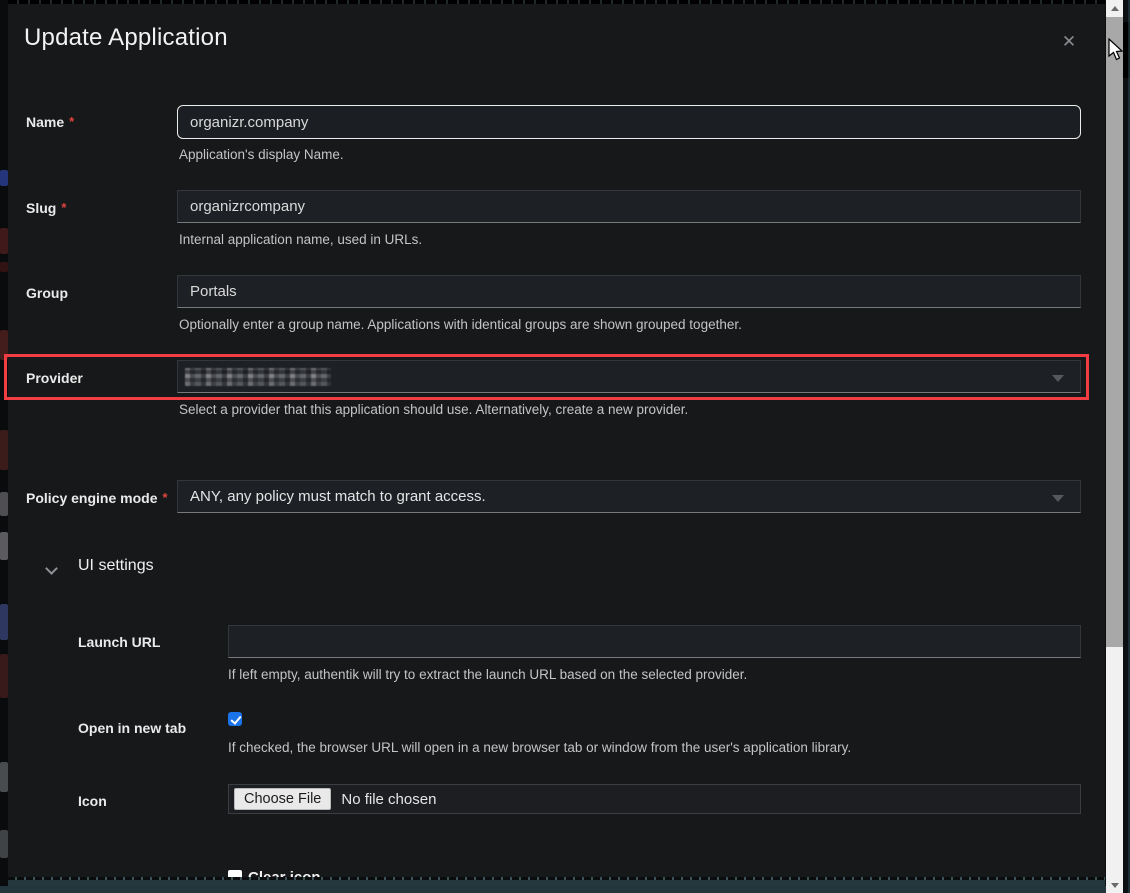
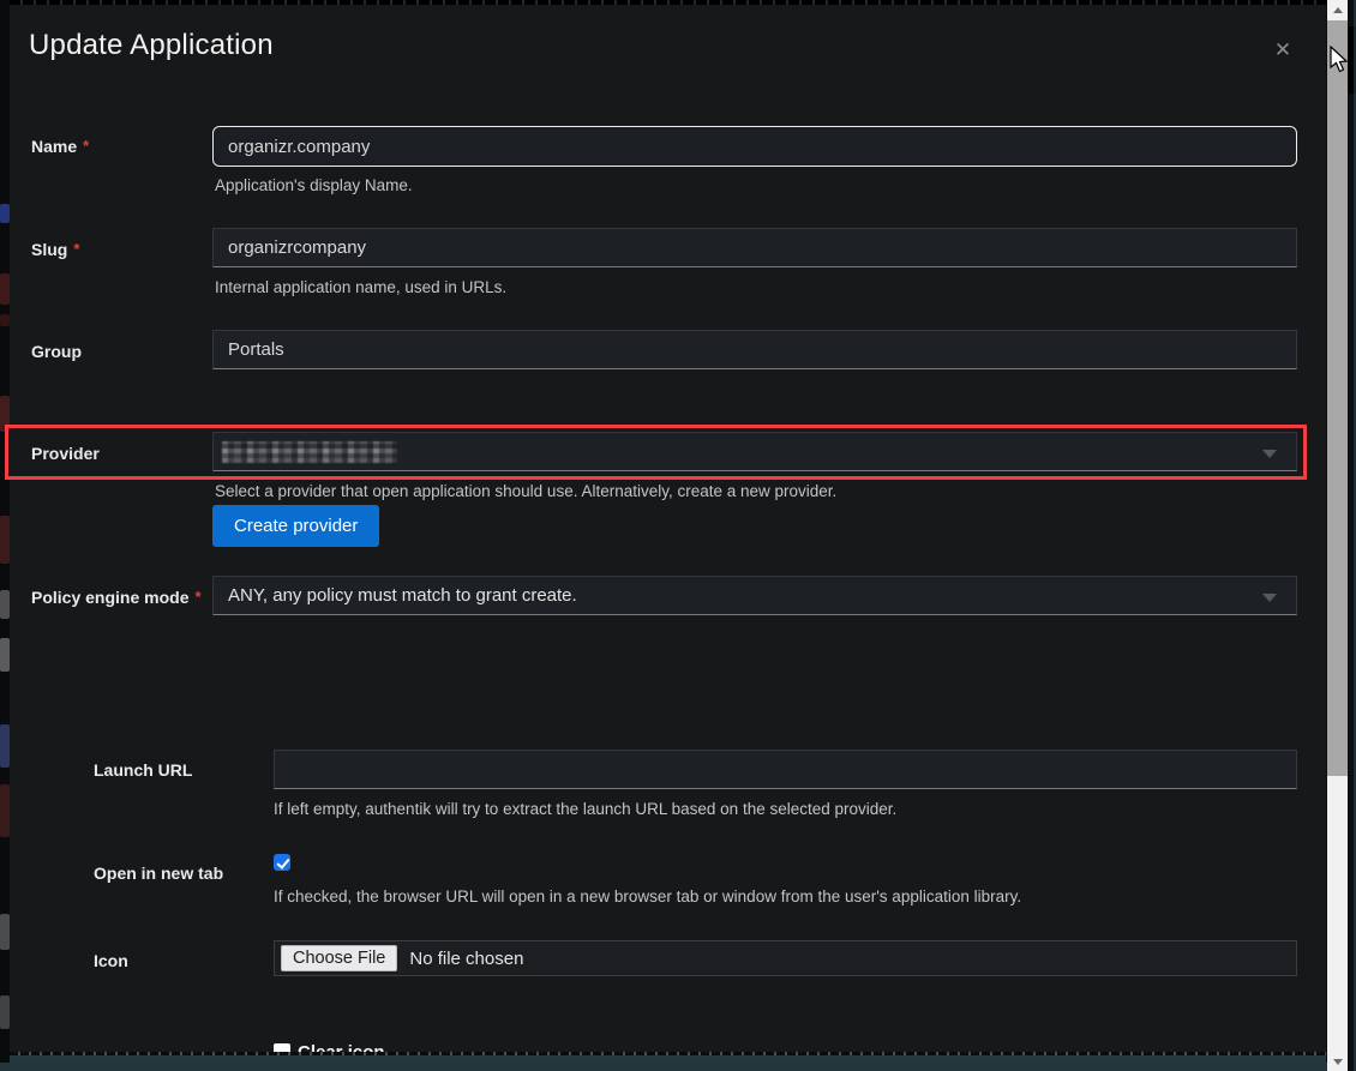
  Update Application
  ✕
  Name *
  organizr.company
  Application's display Name.
  Slug *
  organizrcompany
  Internal application name, used in URLs.
  Group
  Portals
- Optionally enter a group name. Applications with identical groups are shown grouped together.
  Provider
- Select a provider that this application should use. Alternatively, create a new provider.
+ Select a provider that open application should use. Alternatively, create a new provider.
+ Create provider
  Policy engine mode *
- ANY, any policy must match to grant access.
+ ANY, any policy must match to grant create.
- UI settings
  Launch URL
  If left empty, authentik will try to extract the launch URL based on the selected provider.
  Open in new tab
  If checked, the browser URL will open in a new browser tab or window from the user's application library.
  Icon
  Choose File
  No file chosen
